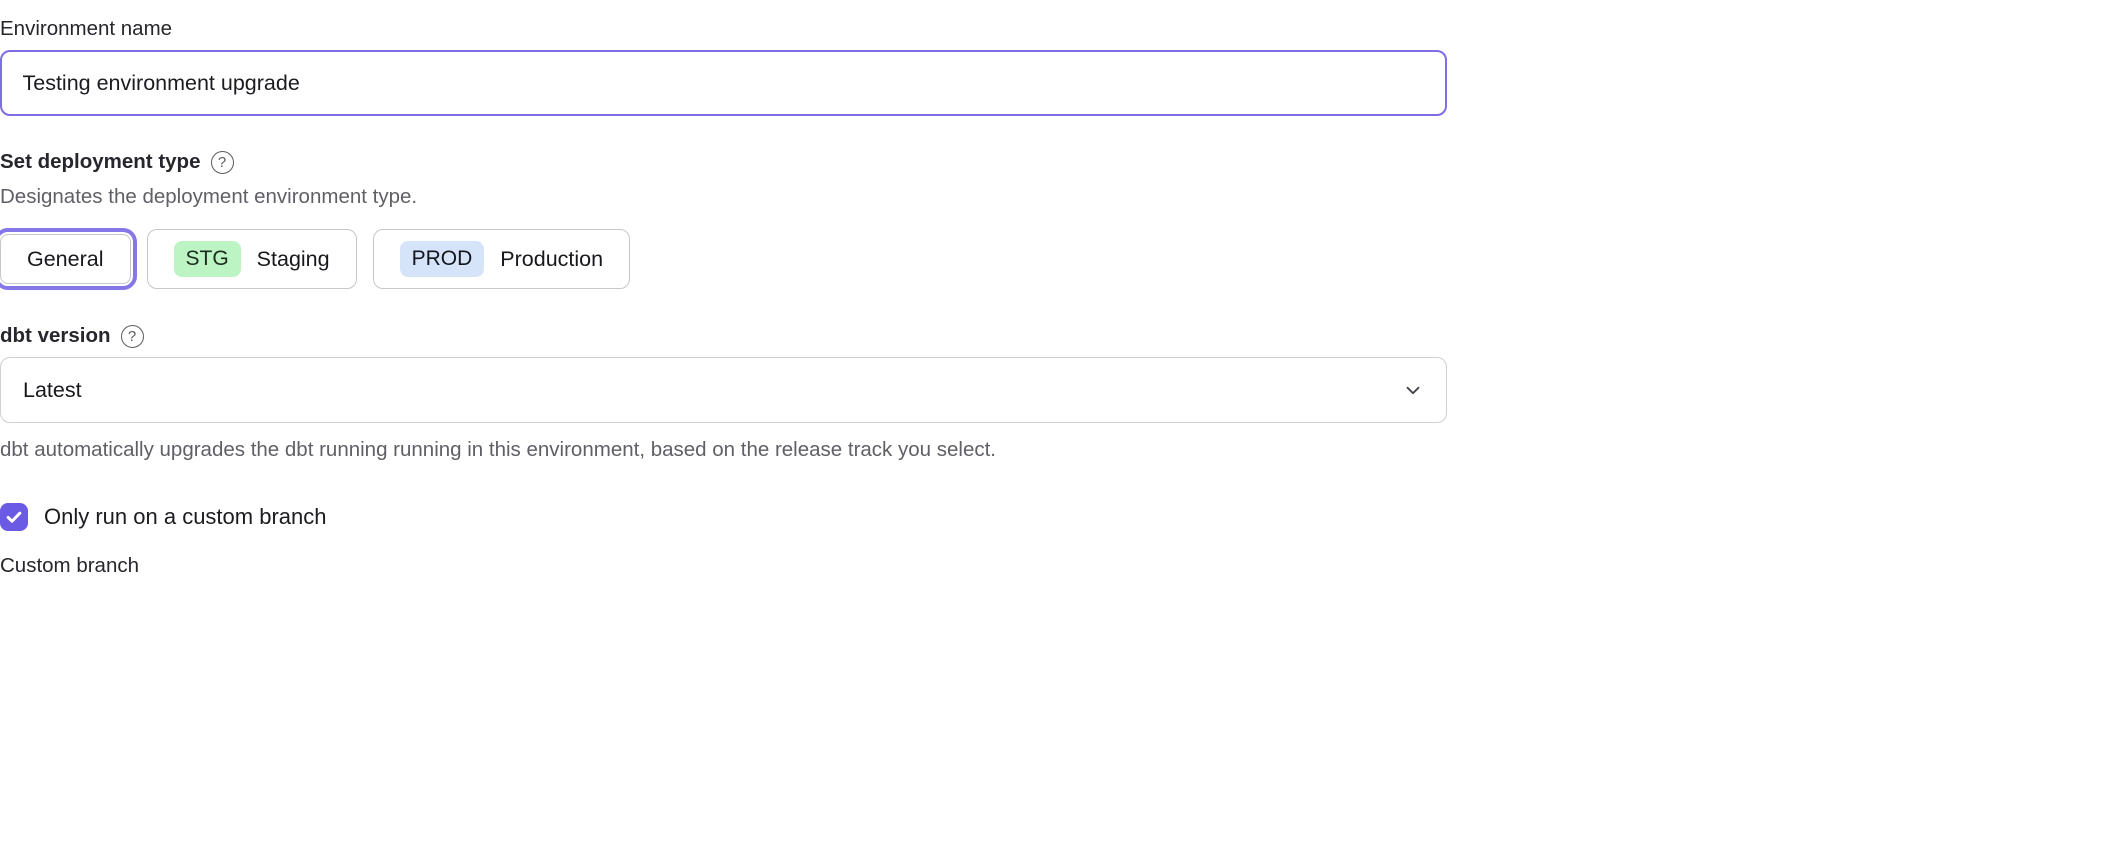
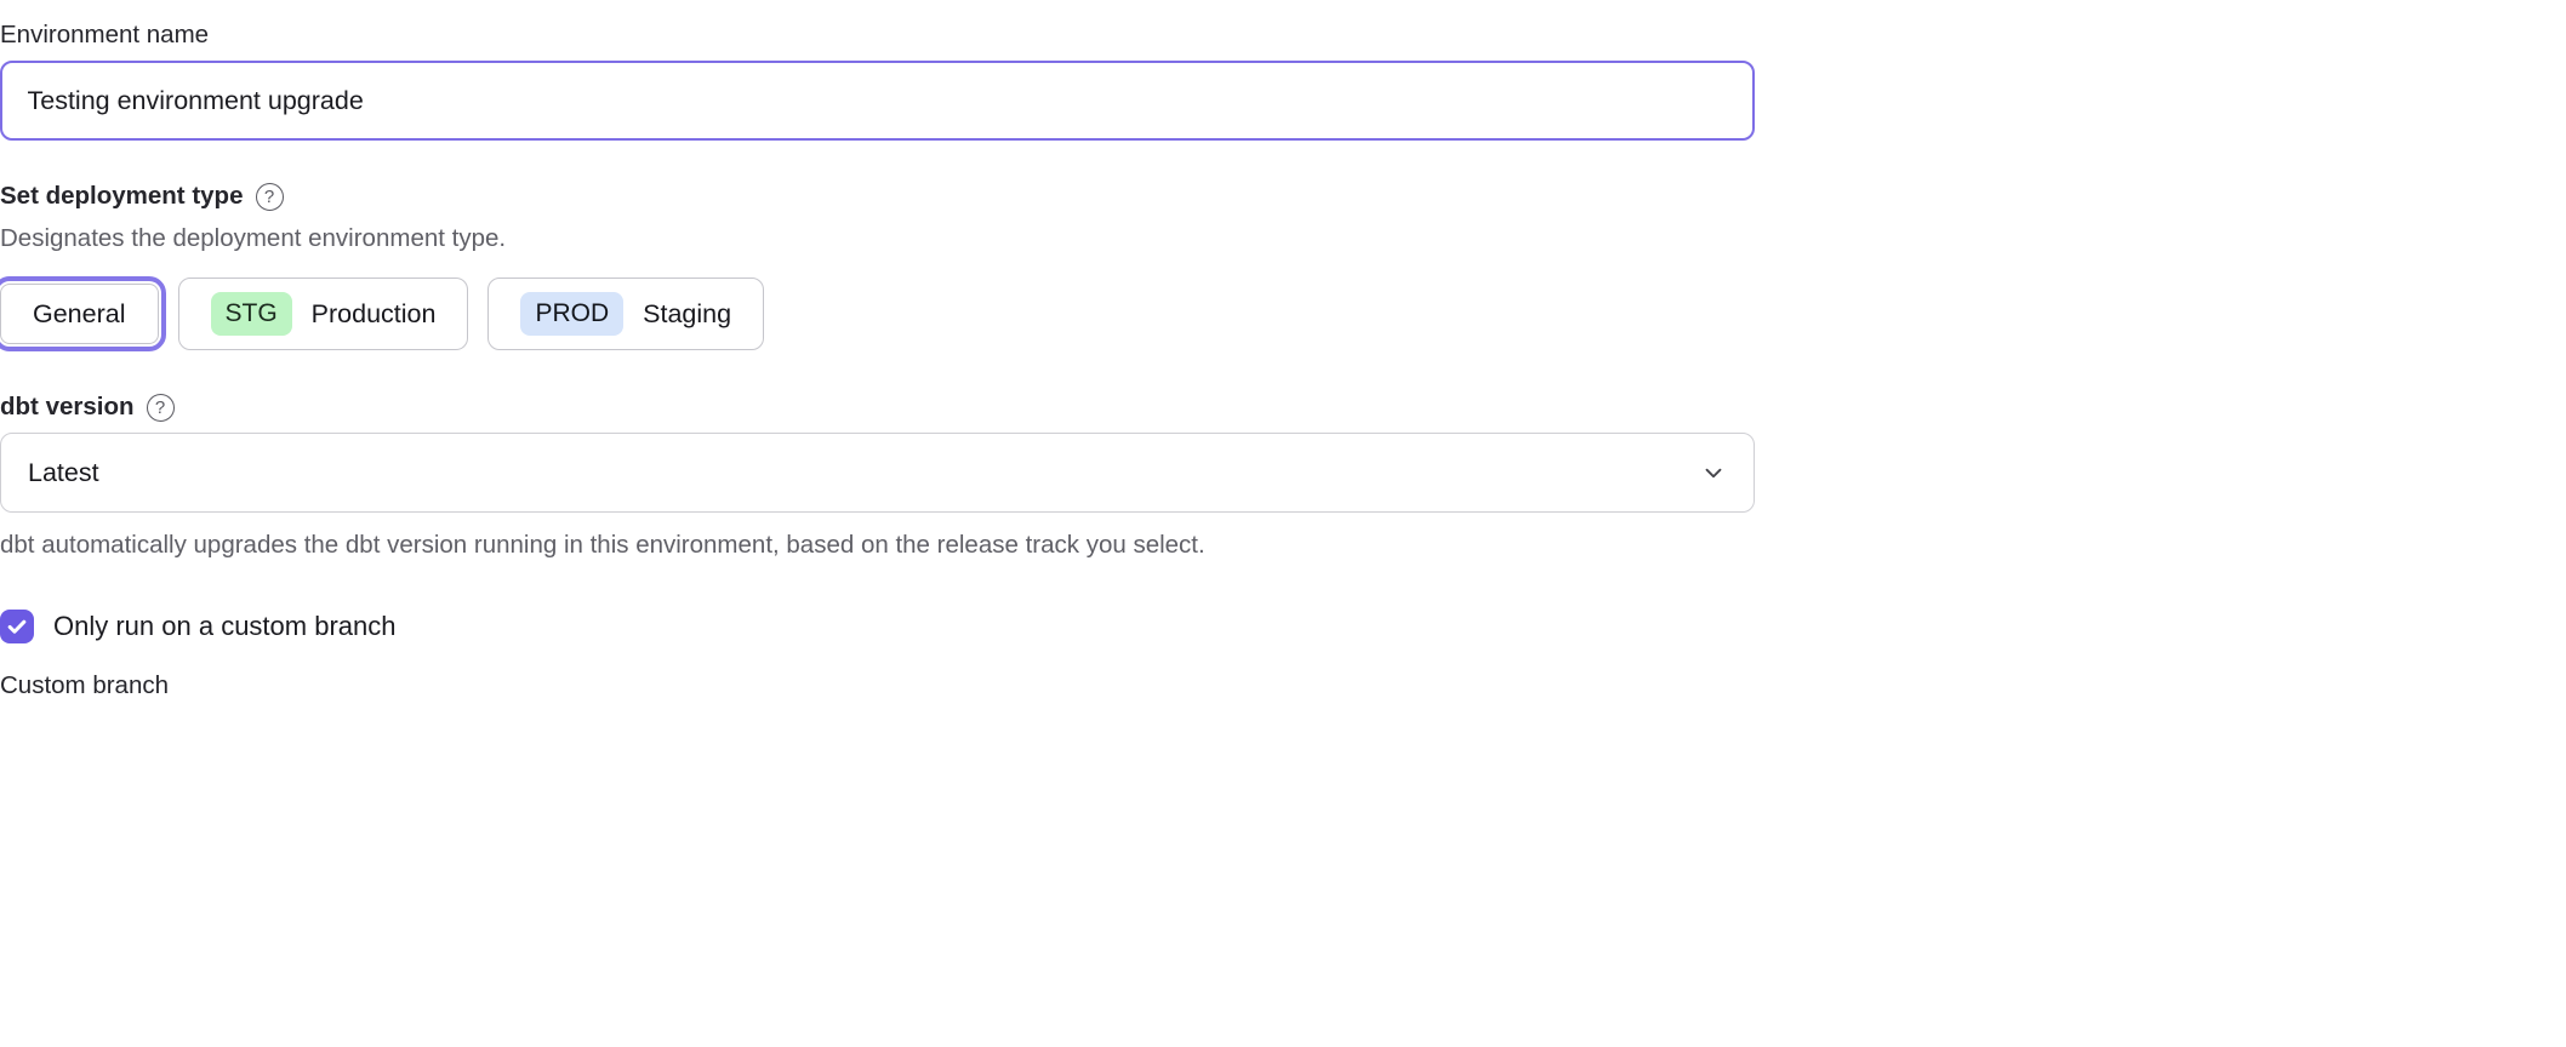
  Environment name
  Testing environment upgrade
  Set deployment type
  ?
  Designates the deployment environment type.
  General
  STG
- Staging
+ Production
  PROD
- Production
+ Staging
  dbt version
  ?
  Latest
- dbt automatically upgrades the dbt running running in this environment, based on the release track you select.
+ dbt automatically upgrades the dbt version running in this environment, based on the release track you select.
  Only run on a custom branch
  Custom branch
